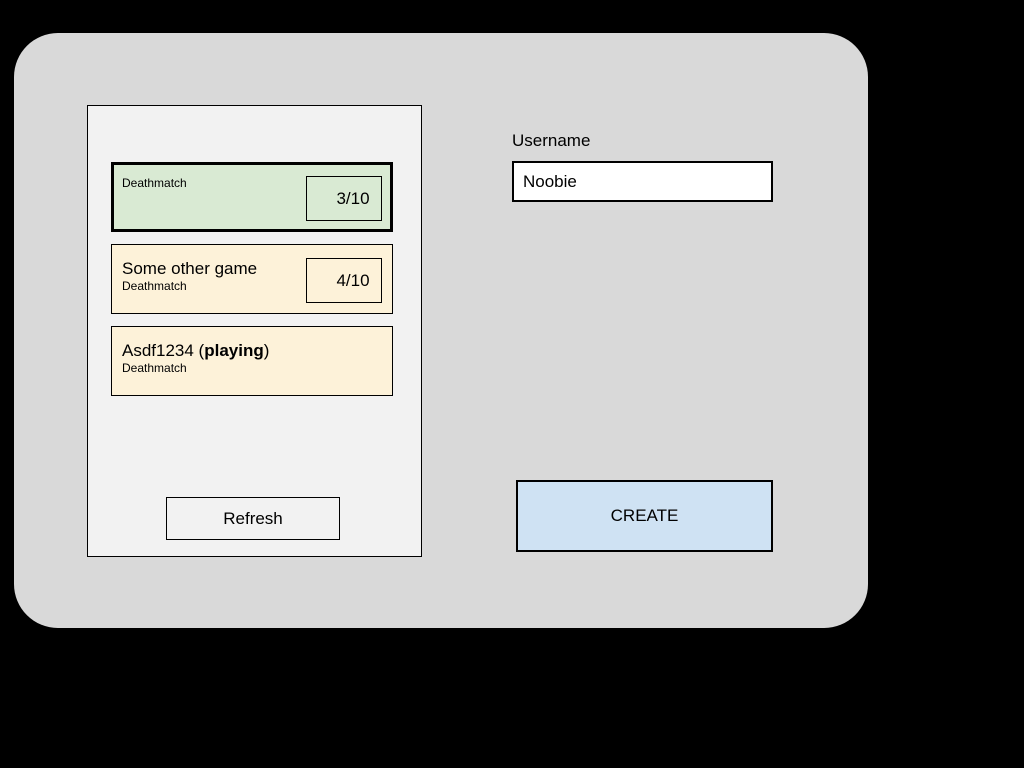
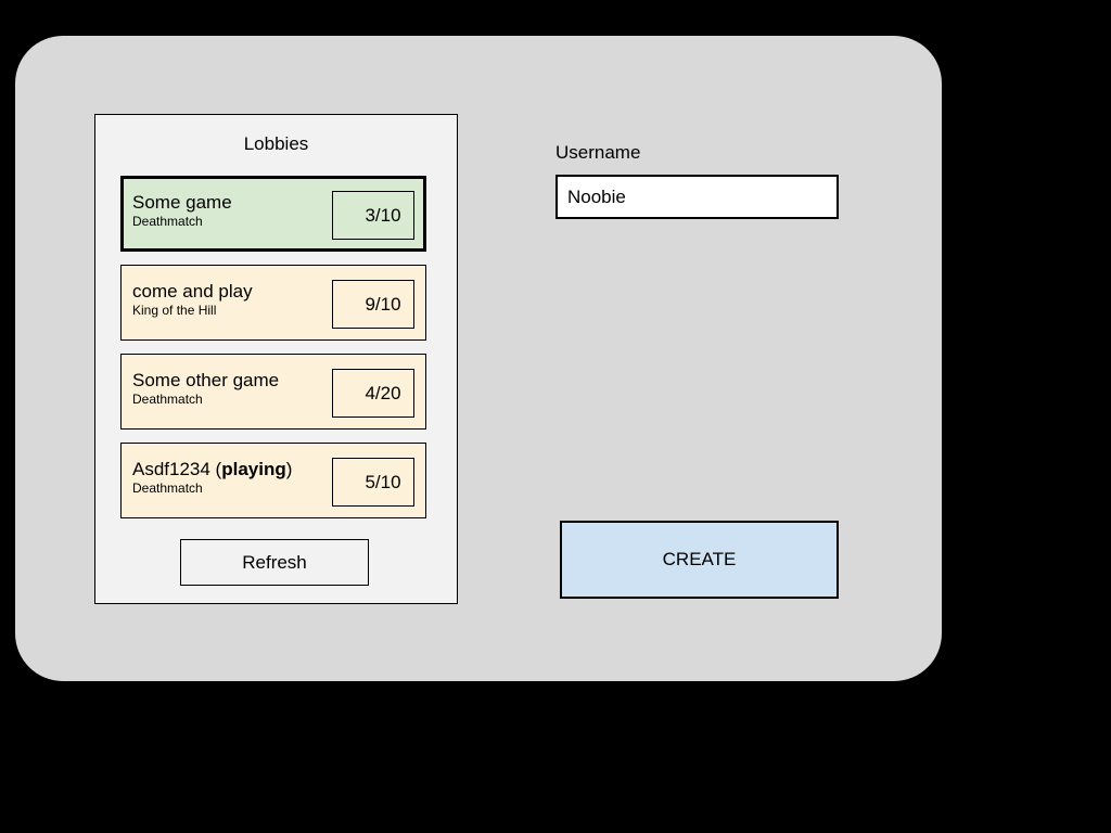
+ Lobbies
+ Some game
  Deathmatch
  3/10
+ come and play
+ King of the Hill
+ 9/10
  Some other game
  Deathmatch
- 4/10
+ 4/20
  Asdf1234 (playing)
  Deathmatch
+ 5/10
  Refresh
  Username
  Noobie
  CREATE
